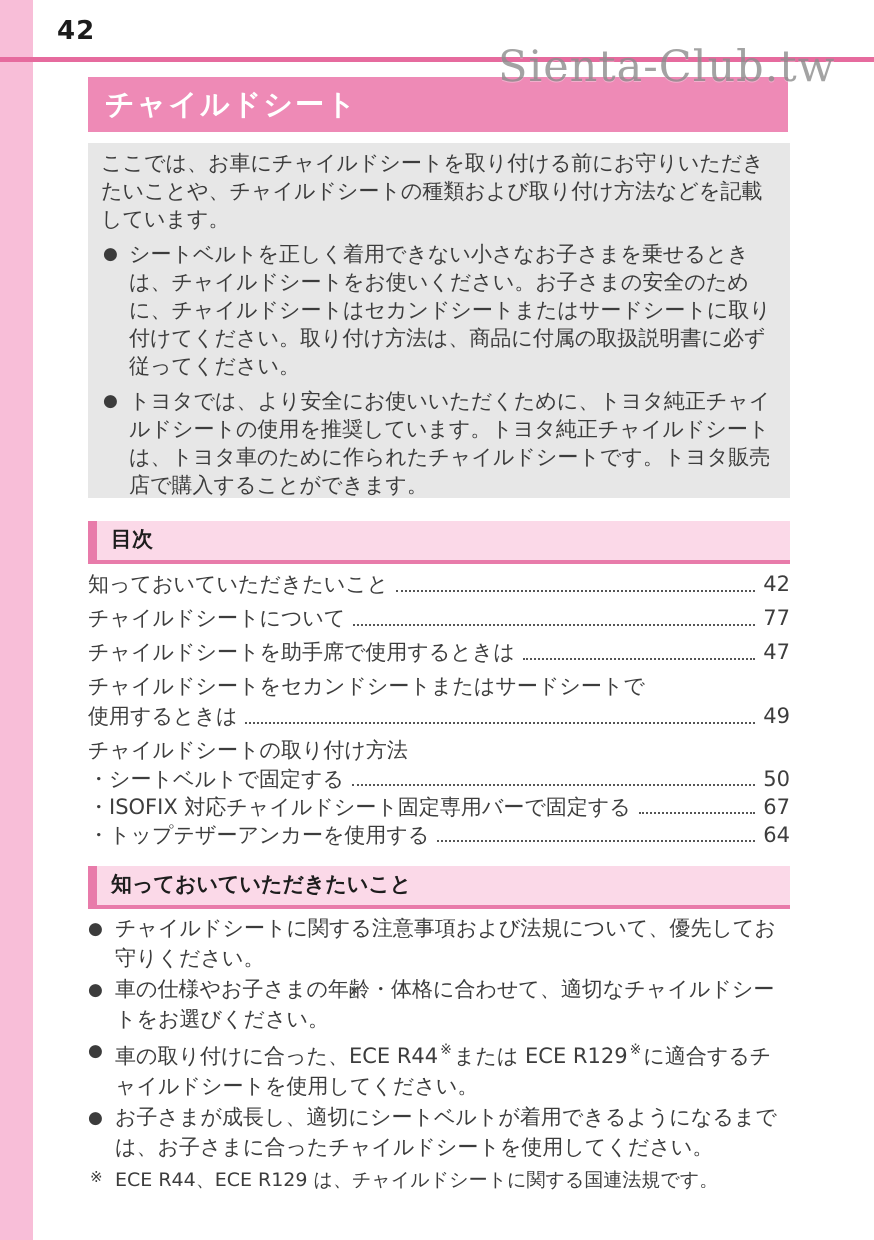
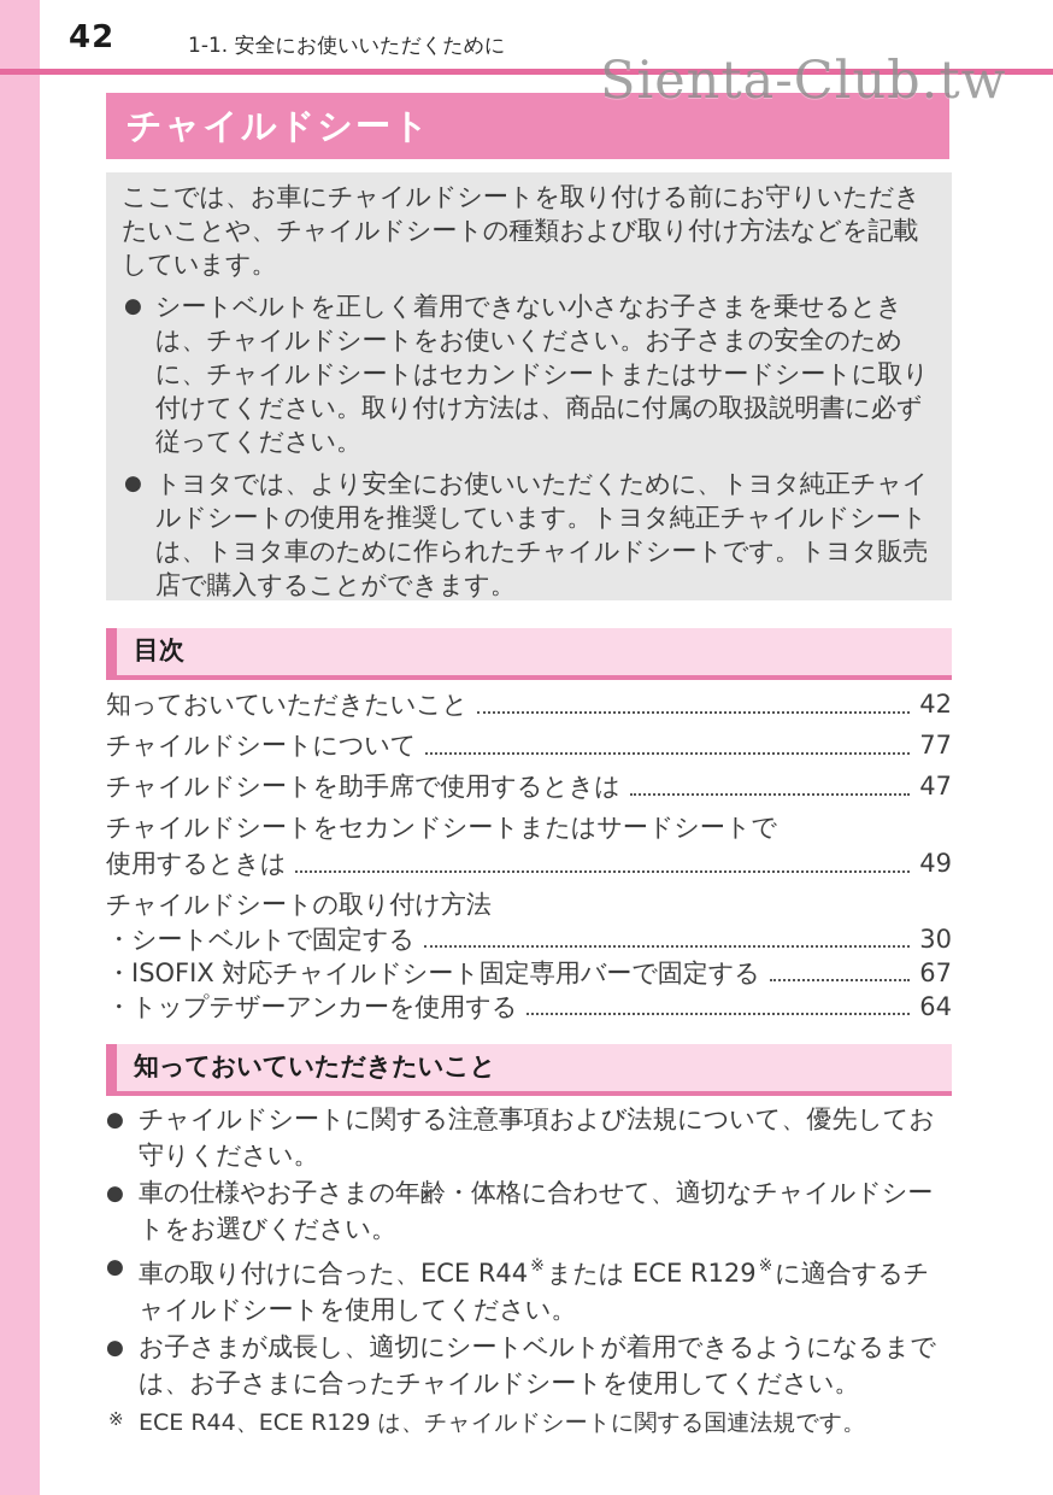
  42
+ 1-1. 安全にお使いいただくために
  Sienta-Club.tw
  チャイルドシート
  ここでは、お車にチャイルドシートを取り付ける前にお守りいただきたいことや、チャイルドシートの種類および取り付け方法などを記載しています。
  ●
  シートベルトを正しく着用できない小さなお子さまを乗せるときは、チャイルドシートをお使いください。お子さまの安全のために、チャイルドシートはセカンドシートまたはサードシートに取り付けてください。取り付け方法は、商品に付属の取扱説明書に必ず従ってください。
  ●
  トヨタでは、より安全にお使いいただくために、トヨタ純正チャイルドシートの使用を推奨しています。トヨタ純正チャイルドシートは、トヨタ車のために作られたチャイルドシートです。トヨタ販売店で購入することができます。
  目次
  知っておいていただきたいこと
  42
  チャイルドシートについて
  77
  チャイルドシートを助手席で使用するときは
  47
  チャイルドシートをセカンドシートまたはサードシートで
  使用するときは
  49
  チャイルドシートの取り付け方法
  ・シートベルトで固定する
- 50
+ 30
  ・ISOFIX 対応チャイルドシート固定専用バーで固定する
  67
  ・トップテザーアンカーを使用する
  64
  知っておいていただきたいこと
  ●
  チャイルドシートに関する注意事項および法規について、優先してお守りください。
  ●
  車の仕様やお子さまの年齢・体格に合わせて、適切なチャイルドシートをお選びください。
  ●
  車の取り付けに合った、ECE R44 ※ または ECE R129 ※ に適合するチャイルドシートを使用してください。
  ●
  お子さまが成長し、適切にシートベルトが着用できるようになるまでは、お子さまに合ったチャイルドシートを使用してください。
  ※
  ECE R44、ECE R129 は、チャイルドシートに関する国連法規です。
